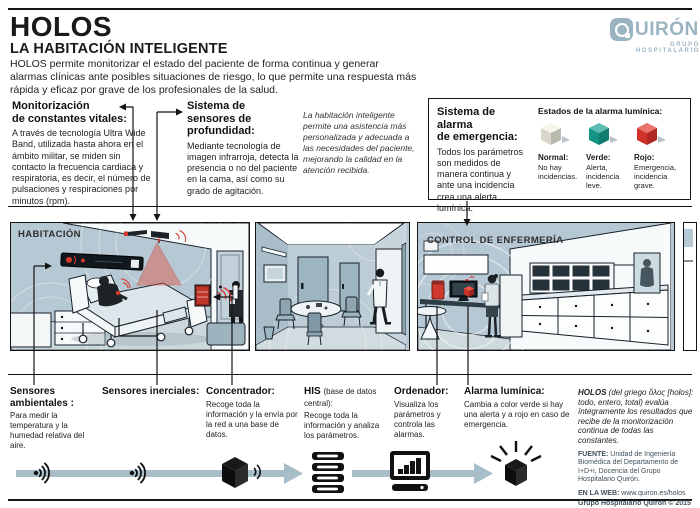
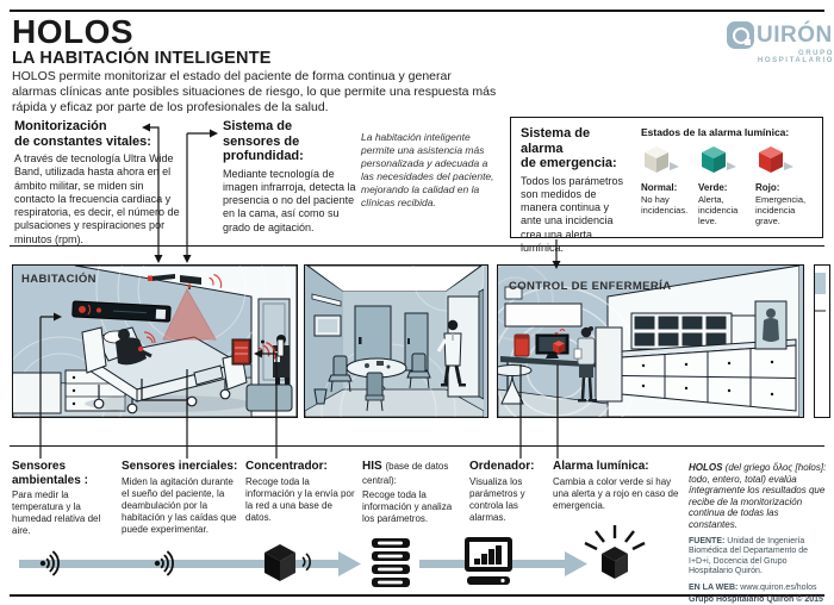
  HOLOS
  LA HABITACIÓN INTELIGENTE
- HOLOS permite monitorizar el estado del paciente de forma continua y generar alarmas clínicas ante posibles situaciones de riesgo, lo que permite una respuesta más rápida y eficaz por grave de los profesionales de la salud.
+ HOLOS permite monitorizar el estado del paciente de forma continua y generar alarmas clínicas ante posibles situaciones de riesgo, lo que permite una respuesta más rápida y eficaz por parte de los profesionales de la salud.
  UIRÓN
  Monitorización
  de constantes vitales:
  A través de tecnología Ultra Wide Band, utilizada hasta ahora en el ámbito militar, se miden sin contacto la frecuencia cardiaca y respiratoria, es decir, el número de pulsaciones y respiraciones por minutos (rpm).
  Sistema de
  sensores de
  profundidad:
  Mediante tecnología de imagen infrarroja, detecta la presencia o no del paciente en la cama, así como su grado de agitación.
- La habitación inteligente permite una asistencia más personalizada y adecuada a las necesidades del paciente, mejorando la calidad en la atención recibida.
+ La habitación inteligente permite una asistencia más personalizada y adecuada a las necesidades del paciente, mejorando la calidad en la clínicas recibida.
  Sistema de alarma
  de emergencia:
  Todos los parámetros son medidos de manera continua y ante una incidencia crea una alerta lumínica.
  Estados de la alarma lumínica:
  Normal:
  No hay
  incidencias.
  Verde:
  Alerta,
  incidencia
  leve.
  Rojo:
  Emergencia,
  incidencia
  grave.
  HABITACIÓN
  CONTROL DE ENFERMERÍA
  Sensores
  ambientales :
  Para medir la temperatura y la humedad relativa del aire.
  Sensores inerciales:
+ Miden la agitación durante el sueño del paciente, la deambulación por la habitación y las caídas que puede experimentar.
  Concentrador:
  Recoge toda la información y la envía por la red a una base de datos.
  HIS (base de datos central):
  Recoge toda la información y analiza los parámetros.
  Ordenador:
  Visualiza los parámetros y controla las alarmas.
  Alarma lumínica:
  Cambia a color verde si hay una alerta y a rojo en caso de emergencia.
  HOLOS (del griego ὅλος [holos]: todo, entero, total) evalúa íntegramente los resultados que recibe de la monitorización continua de todas las constantes.
